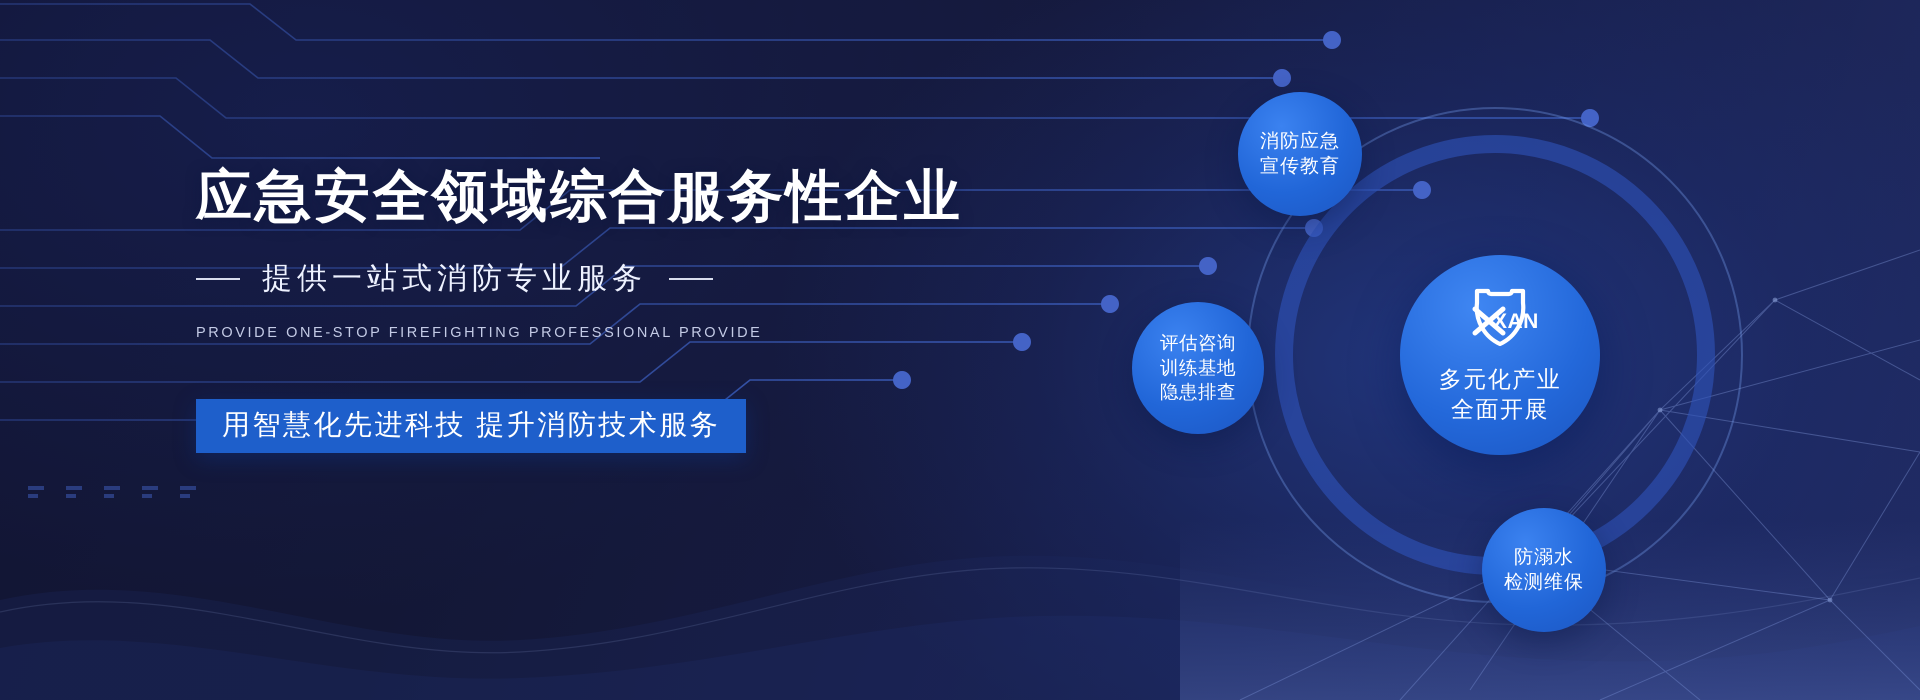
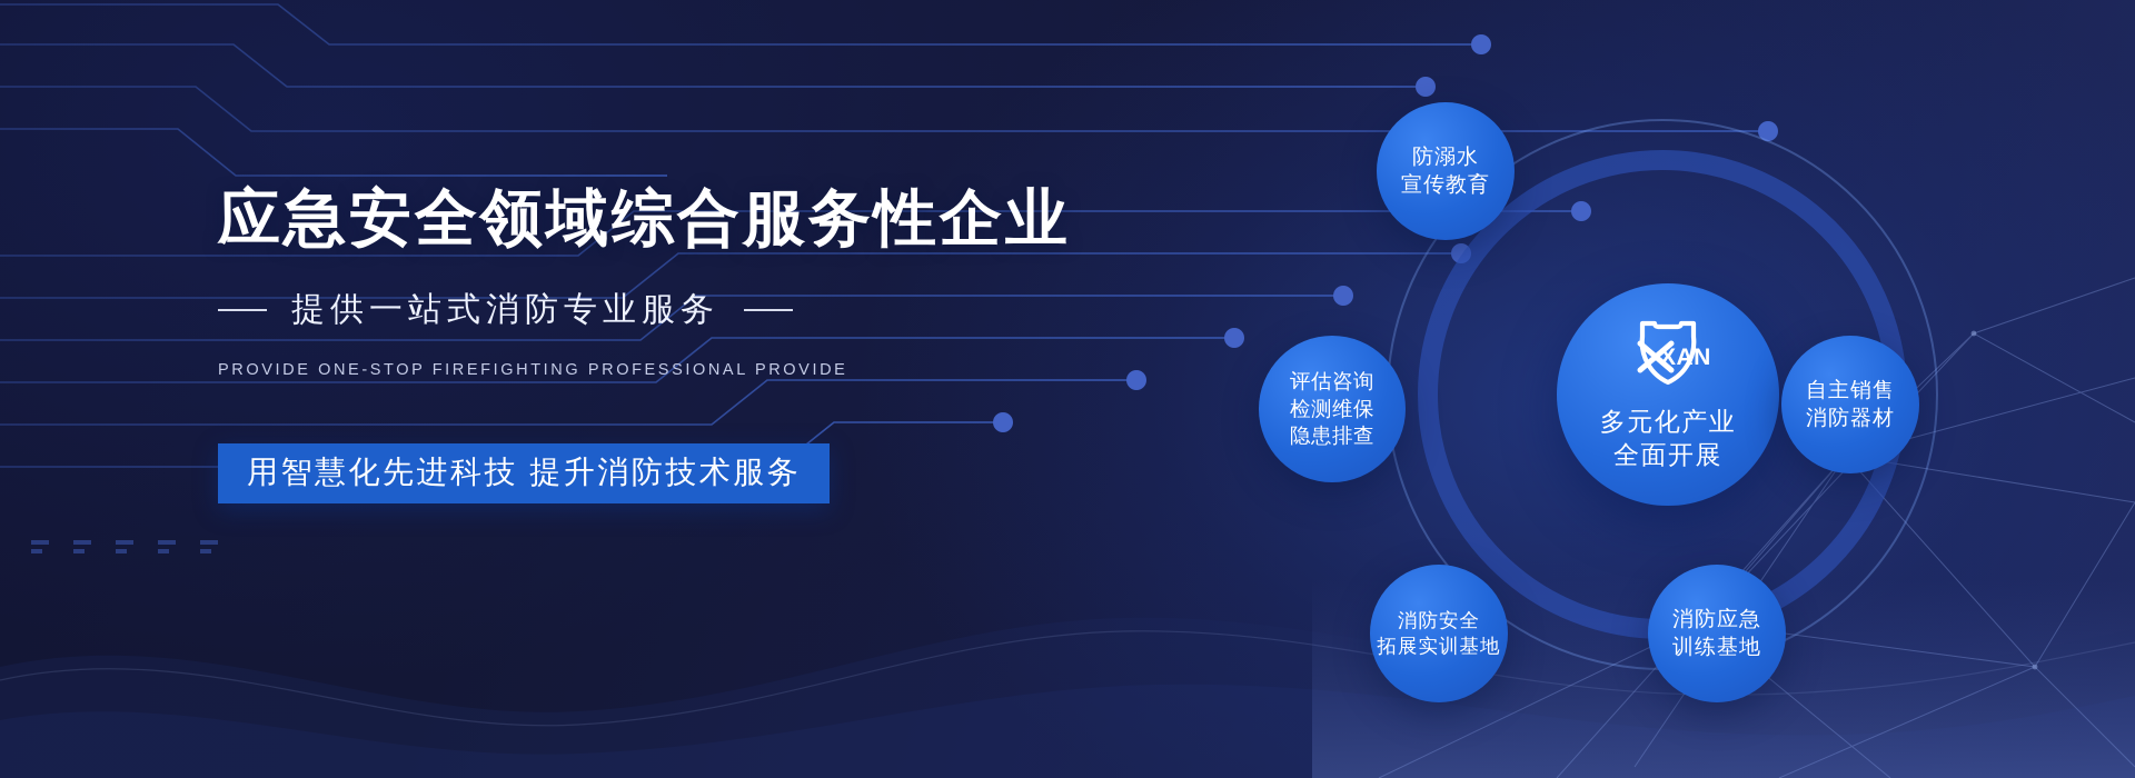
  应急安全领域综合服务性企业
  提供一站式消防专业服务
  PROVIDE ONE-STOP FIREFIGHTING PROFESSIONAL PROVIDE
  用智慧化先进科技 提升消防技术服务
  XAN
  多元化产业
  全面开展
- 消防应急
+ 防溺水
  宣传教育
  评估咨询
- 训练基地
+ 检测维保
  隐患排查
+ 自主销售
+ 消防器材
+ 消防安全
+ 拓展实训基地
- 防溺水
+ 消防应急
- 检测维保
+ 训练基地
